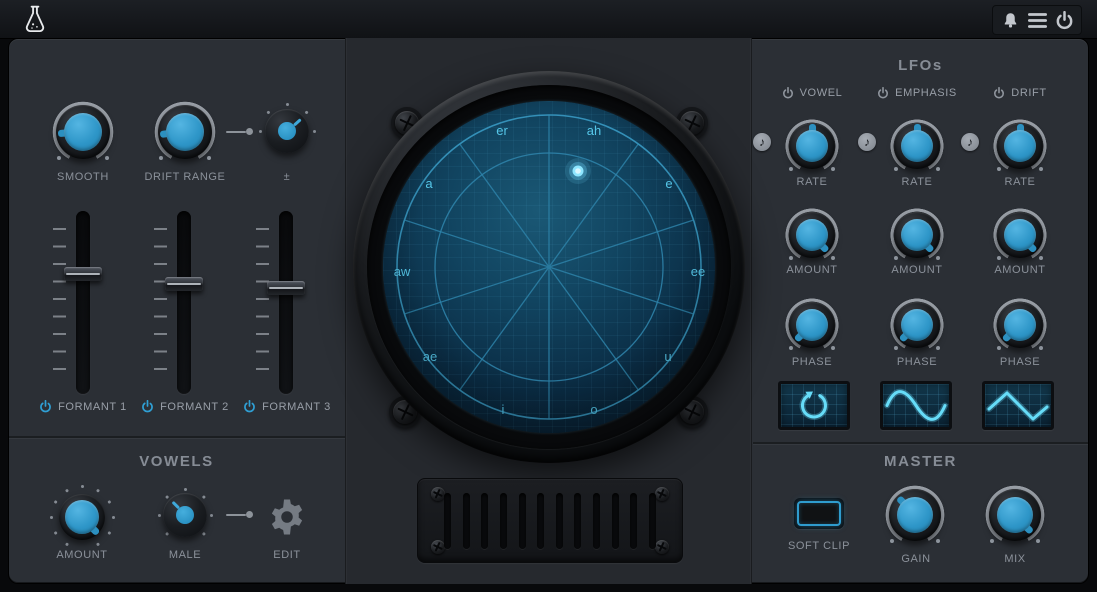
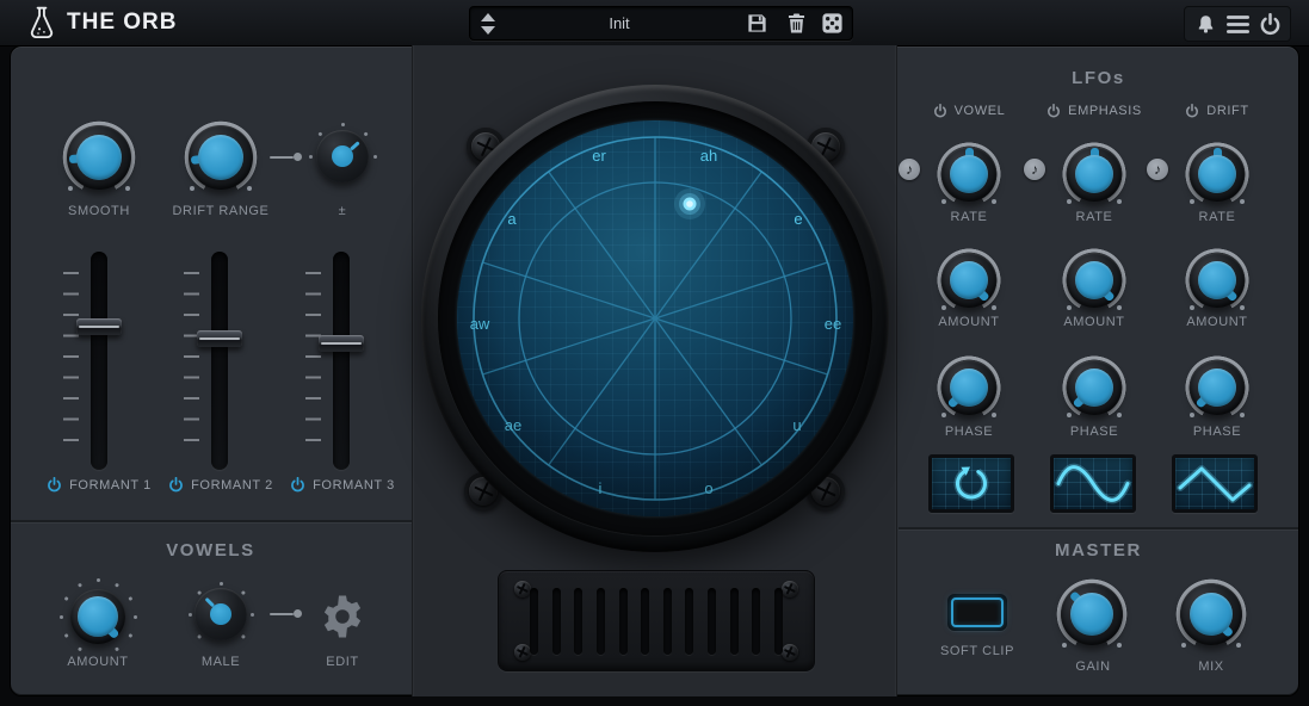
+ THE ORB
+ Init
  SMOOTH
  DRIFT RANGE
  ±
  FORMANT 1
  FORMANT 2
  FORMANT 3
  VOWELS
  AMOUNT
  MALE
  EDIT
  LFOs
  VOWEL
  ♪
  RATE
  AMOUNT
  PHASE
  EMPHASIS
  ♪
  RATE
  AMOUNT
  PHASE
  DRIFT
  ♪
  RATE
  AMOUNT
  PHASE
  MASTER
  SOFT CLIP
  GAIN
  MIX
